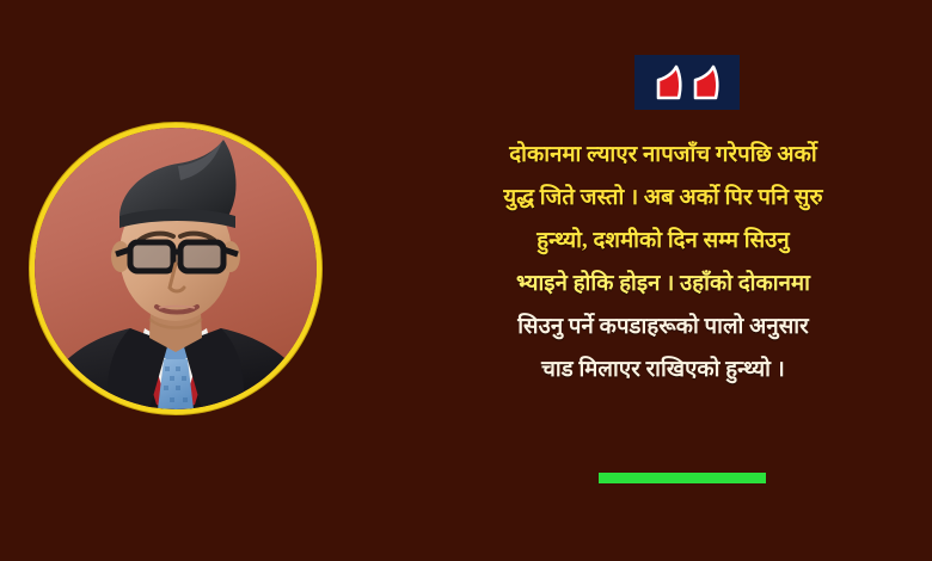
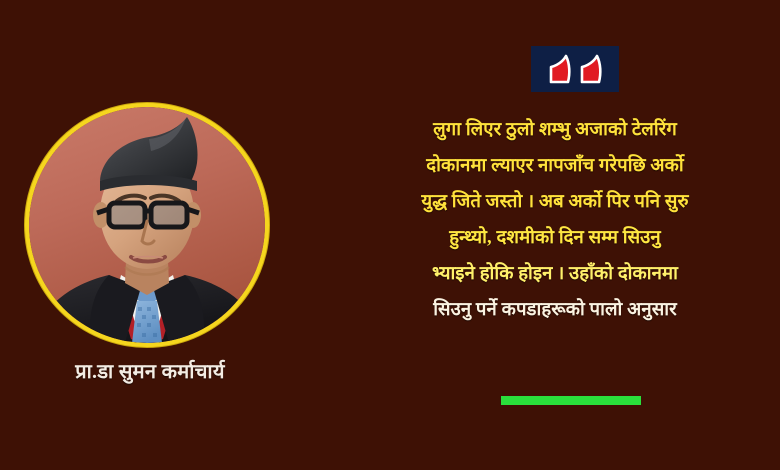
+ प्रा.डा सुमन कर्माचार्य
+ लुगा लिएर ठुलो शम्भु अजाको टेलरिंग
  दोकानमा ल्याएर नापजाँच गरेपछि अर्को
  युद्ध जिते जस्तो । अब अर्को पिर पनि सुरु
  हुन्थ्यो, दशमीको दिन सम्म सिउनु
  भ्याइने होकि होइन । उहाँको दोकानमा
  सिउनु पर्ने कपडाहरूको पालो अनुसार
- चाड मिलाएर राखिएको हुन्थ्यो ।
